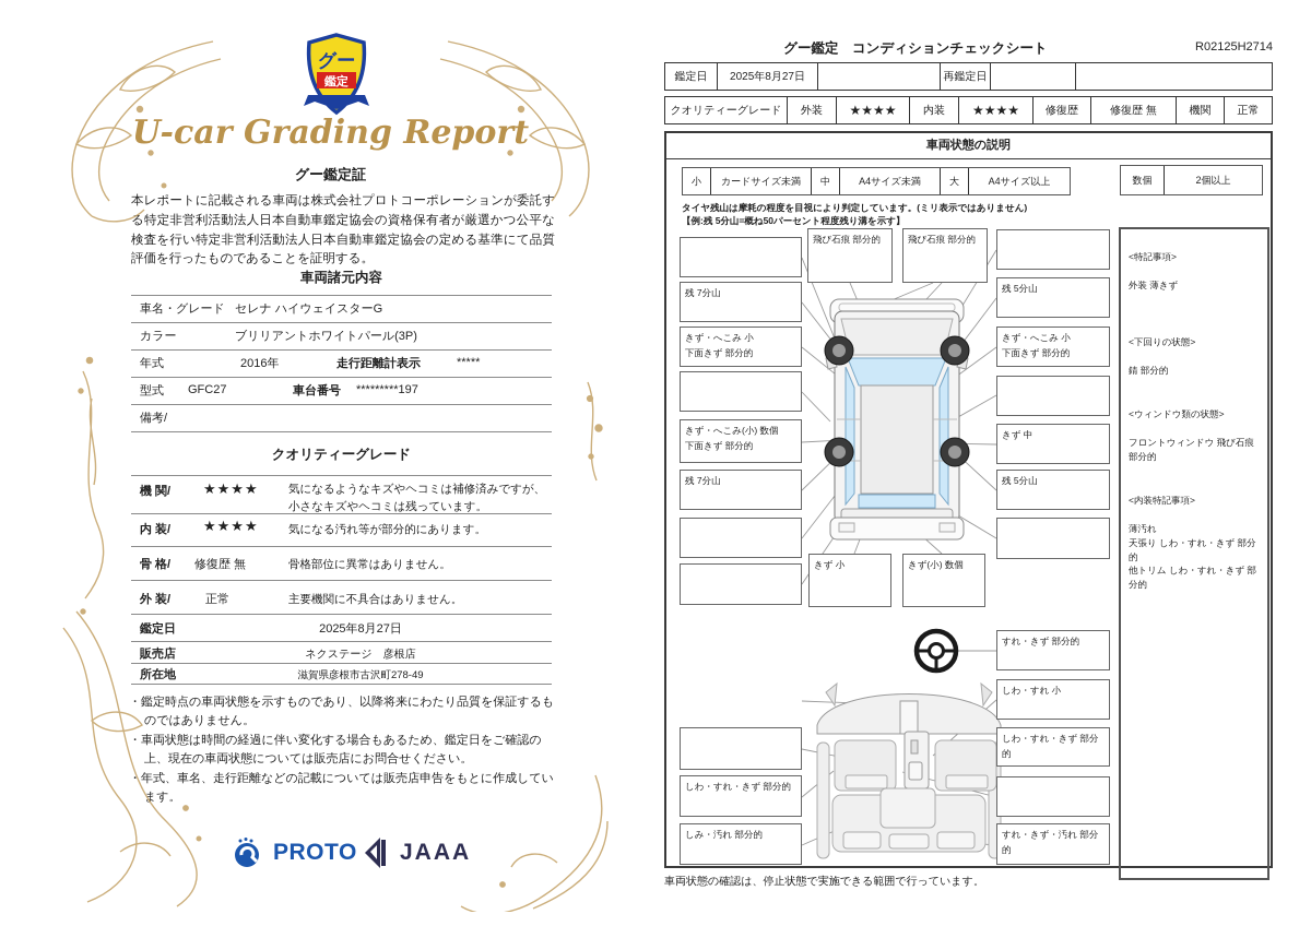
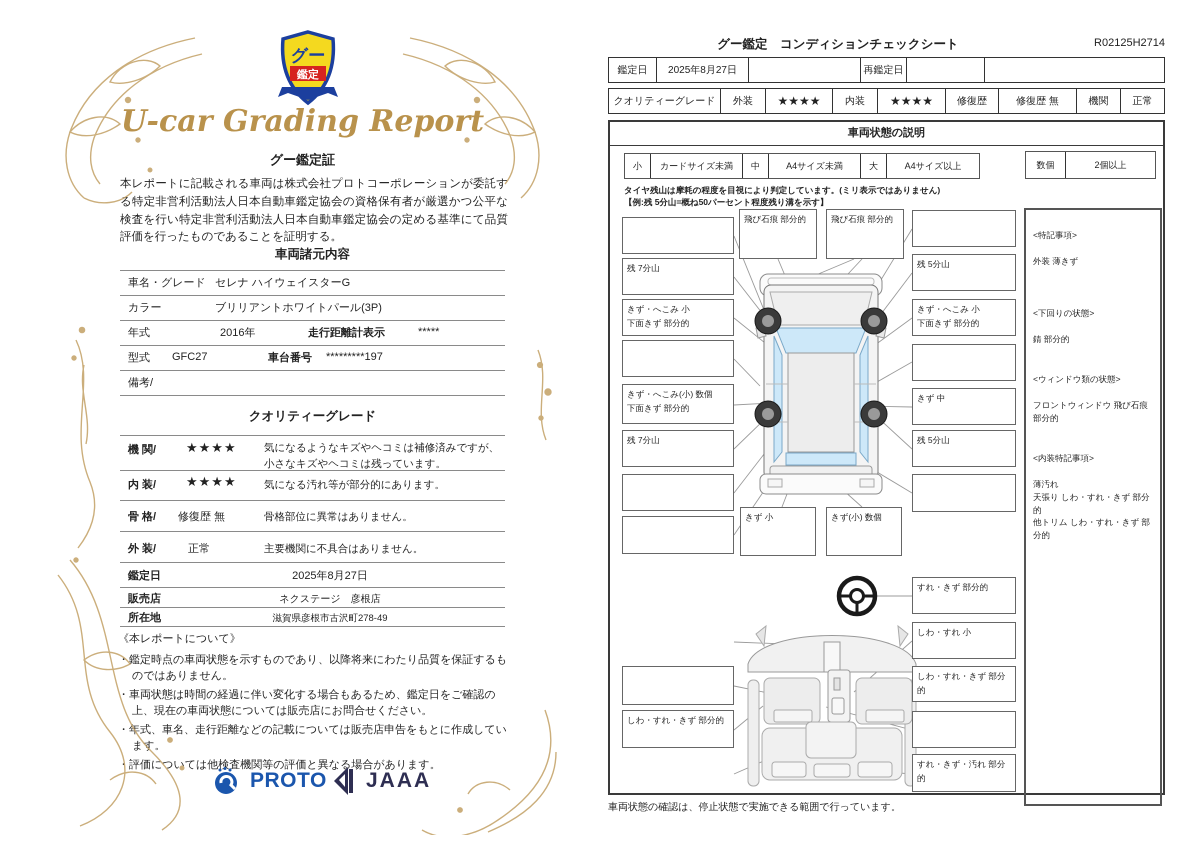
  グー
  鑑定
  U-car Grading Report
  グー鑑定証
  本レポートに記載される車両は株式会社プロトコーポレーションが委託する特定非営利活動法人日本自動車鑑定協会の資格保有者が厳選かつ公平な検査を行い特定非営利活動法人日本自動車鑑定協会の定める基準にて品質評価を行ったものであることを証明する。
  車両諸元内容
  車名・グレード
  セレナ ハイウェイスターG
  カラー
  ブリリアントホワイトパール(3P)
  年式
  2016年
  走行距離計表示
  *****
  型式
  GFC27
  車台番号
  *********197
  備考/
  クオリティーグレード
  機 関/
  ★★★★
  気になるようなキズやヘコミは補修済みですが、小さなキズやヘコミは残っています。
  内 装/
  ★★★★
  気になる汚れ等が部分的にあります。
  骨 格/
  修復歴 無
  骨格部位に異常はありません。
  外 装/
  正常
  主要機関に不具合はありません。
  鑑定日
  2025年8月27日
  販売店
  ネクステージ 彦根店
  所在地
  滋賀県彦根市古沢町278-49
+ 《本レポートについて》
  ・鑑定時点の車両状態を示すものであり、以降将来にわたり品質を保証するものではありません。
  ・車両状態は時間の経過に伴い変化する場合もあるため、鑑定日をご確認の上、現在の車両状態については販売店にお問合せください。
  ・年式、車名、走行距離などの記載については販売店申告をもとに作成しています。
+ ・評価については他検査機関等の評価と異なる場合があります。
  PROTO
  JAAA
  グー鑑定 コンディションチェックシート
  R02125H2714
  鑑定日
  2025年8月27日
  再鑑定日
  クオリティーグレード
  外装
  ★★★★
  内装
  ★★★★
  修復歴
  修復歴 無
  機関
  正常
  車両状態の説明
  小
  カードサイズ未満
  中
  A4サイズ未満
  大
  A4サイズ以上
  数個
  2個以上
  タイヤ残山は摩耗の程度を目視により判定しています。(ミリ表示ではありません)
  【例:残 5分山=概ね50パーセント程度残り溝を示す】
  飛び石痕 部分的
  飛び石痕 部分的
  残 7分山
  きず・へこみ 小
  下面きず 部分的
  きず・へこみ(小) 数個
  下面きず 部分的
  残 7分山
  残 5分山
  きず・へこみ 小
  下面きず 部分的
  きず 中
  残 5分山
  きず 小
  きず(小) 数個
  しわ・すれ・きず 部分的
- しみ・汚れ 部分的
  すれ・きず 部分的
  しわ・すれ 小
  しわ・すれ・きず 部分的
  すれ・きず・汚れ 部分的
  <特記事項>
  外装 薄きず
  <下回りの状態>
  錆 部分的
  <ウィンドウ類の状態>
  フロントウィンドウ 飛び石痕 部分的
  <内装特記事項>
  薄汚れ
  天張り しわ・すれ・きず 部分的
  他トリム しわ・すれ・きず 部分的
  車両状態の確認は、停止状態で実施できる範囲で行っています。
